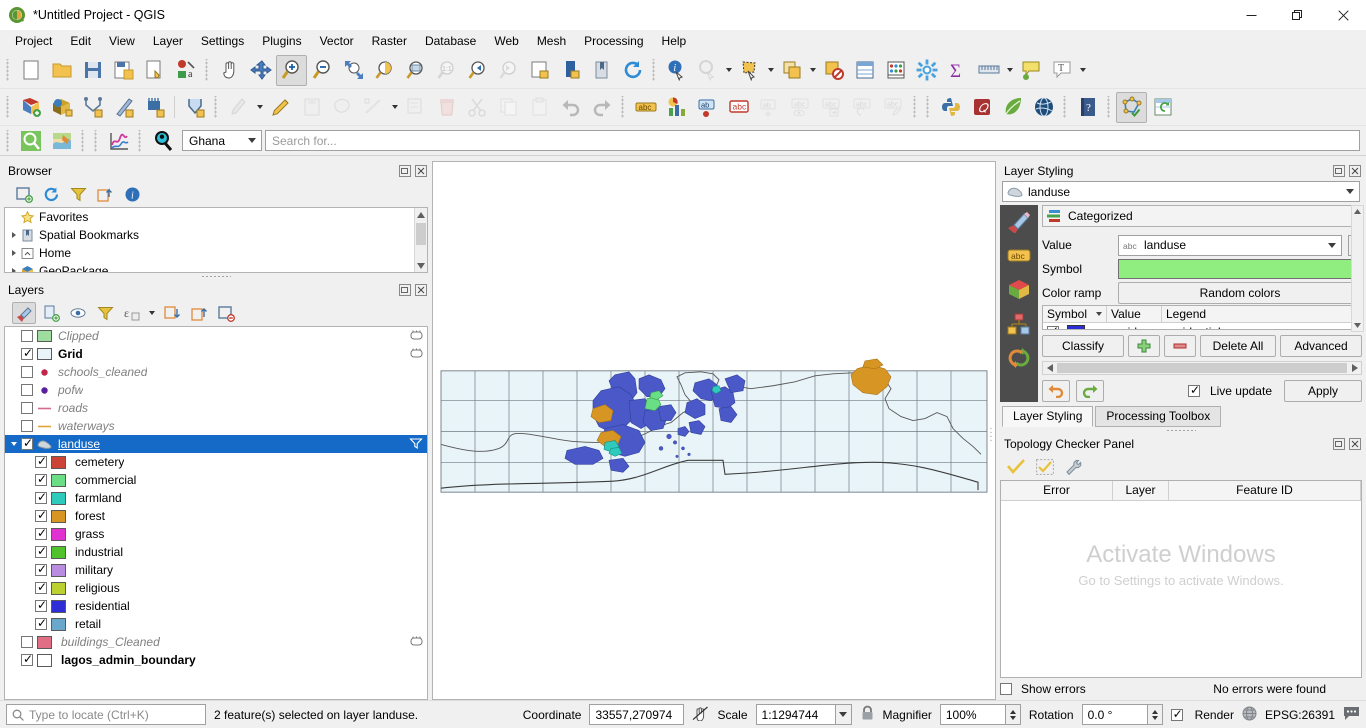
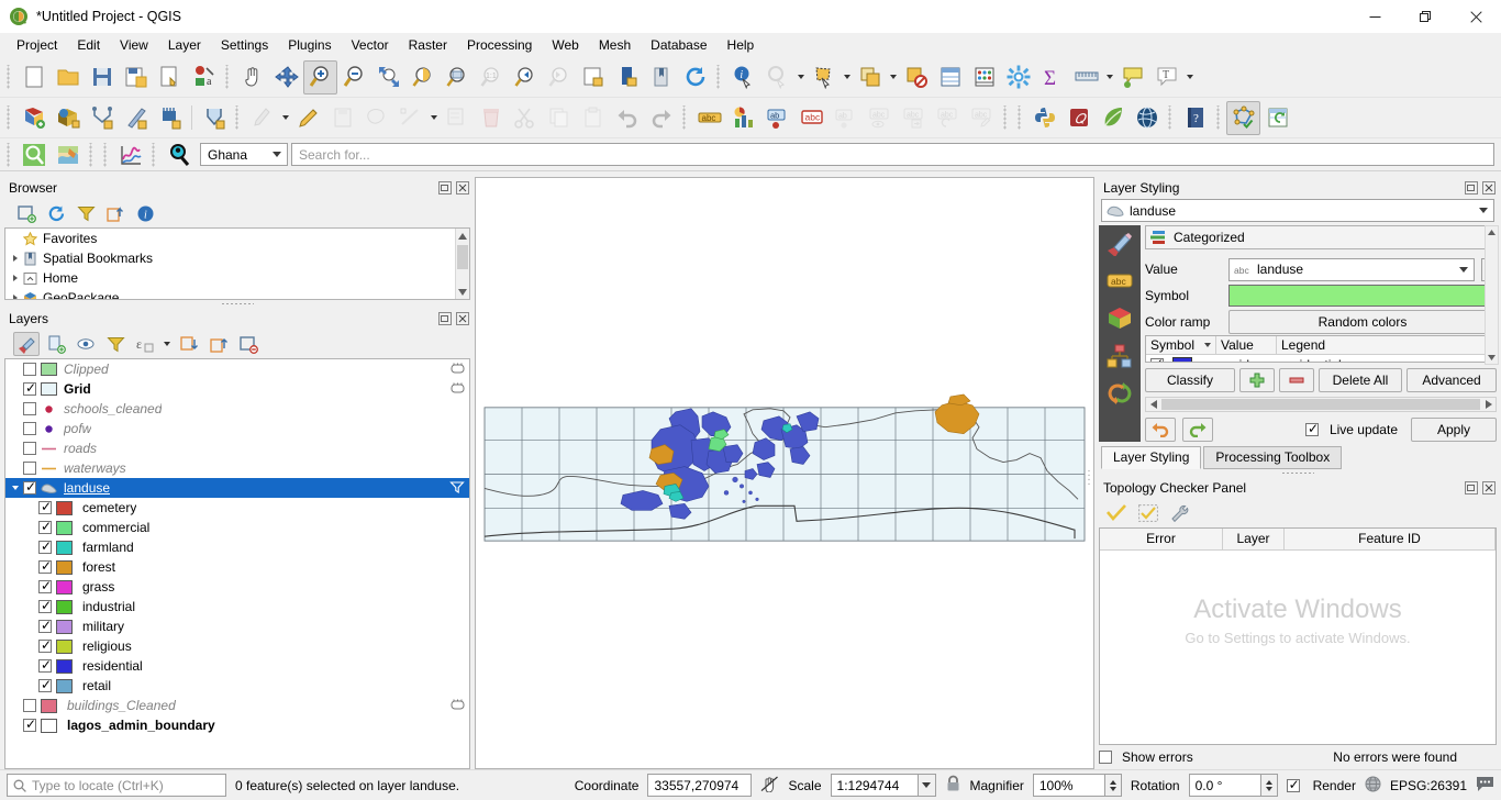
  *Untitled Project - QGIS
  Project
  Edit
  View
  Layer
  Settings
  Plugins
  Vector
  Raster
- Database
+ Processing
  Web
  Mesh
- Processing
+ Database
  Help
  a
  i
  Σ
  T
  abc
  ab
  abc
  𝑄
  ?
  Ghana
  Search for...
  Browser
  i
  Favorites
  Spatial Bookmarks
  Home
  GeoPackage
  Layers
  ε
  Clipped
  Grid
  schools_cleaned
  pofw
  roads
  waterways
  landuse
  cemetery
  commercial
  farmland
  forest
  grass
  industrial
  military
  religious
  residential
  retail
  buildings_Cleaned
  lagos_admin_boundary
  Layer Styling
  landuse
  abc
  Categorized
  Value
  abc
  landuse
  Symbol
  Color ramp
  Random colors
  Symbol
  Value
  Legend
  Classify
  Delete All
  Advanced
  Live update
  Apply
  Layer Styling
  Processing Toolbox
  Topology Checker Panel
  Error
  Layer
  Feature ID
  Activate Windows
  Go to Settings to activate Windows.
  Show errors
  No errors were found
  Type to locate (Ctrl+K)
- 2 feature(s) selected on layer landuse.
+ 0 feature(s) selected on layer landuse.
  Coordinate
  33557,270974
  Scale
  1:1294744
  Magnifier
  100%
  Rotation
  0.0 °
  Render
  EPSG:26391
